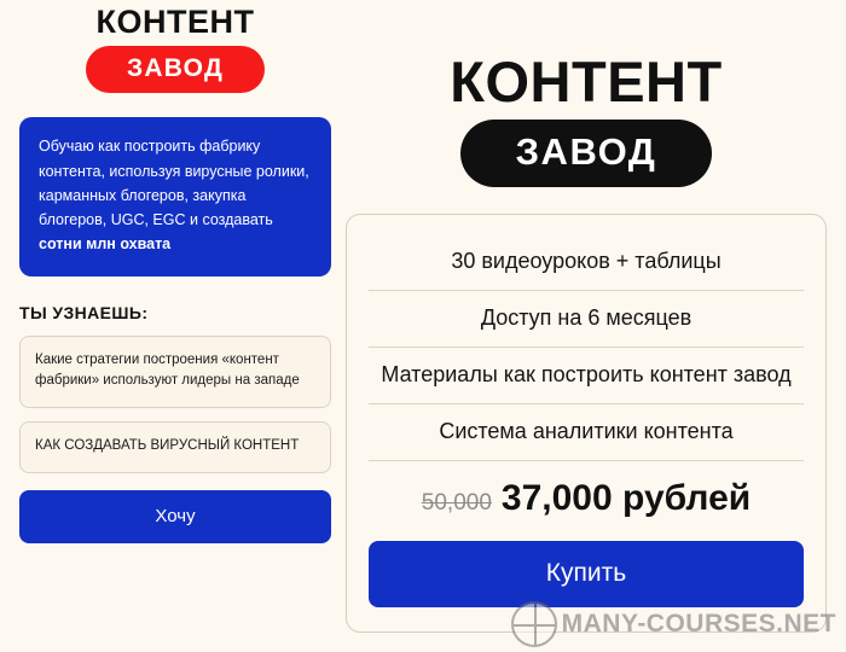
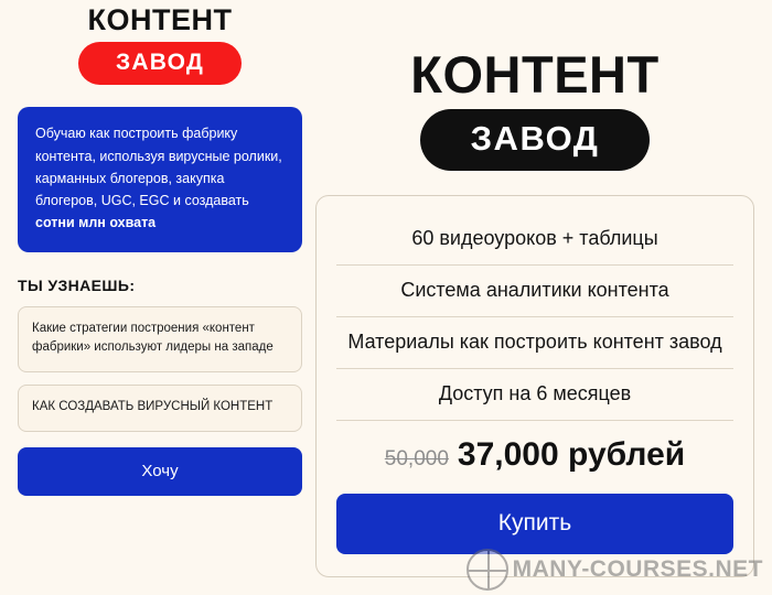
  КОНТЕНТ
  ЗАВОД
  Обучаю как построить фабрику контента, используя вирусные ролики, карманных блогеров, закупка блогеров, UGC, EGC и создавать сотни млн охвата
  ТЫ УЗНАЕШЬ:
  Какие стратегии построения «контент фабрики» используют лидеры на западе
  КАК СОЗДАВАТЬ ВИРУСНЫЙ КОНТЕНТ
  Хочу
  КОНТЕНТ
  ЗАВОД
- 30 видеоуроков + таблицы
+ 60 видеоуроков + таблицы
- Доступ на 6 месяцев
+ Система аналитики контента
  Материалы как построить контент завод
- Система аналитики контента
+ Доступ на 6 месяцев
  50,000 37,000 рублей
  Купить
  MANY-COURSES.NET
